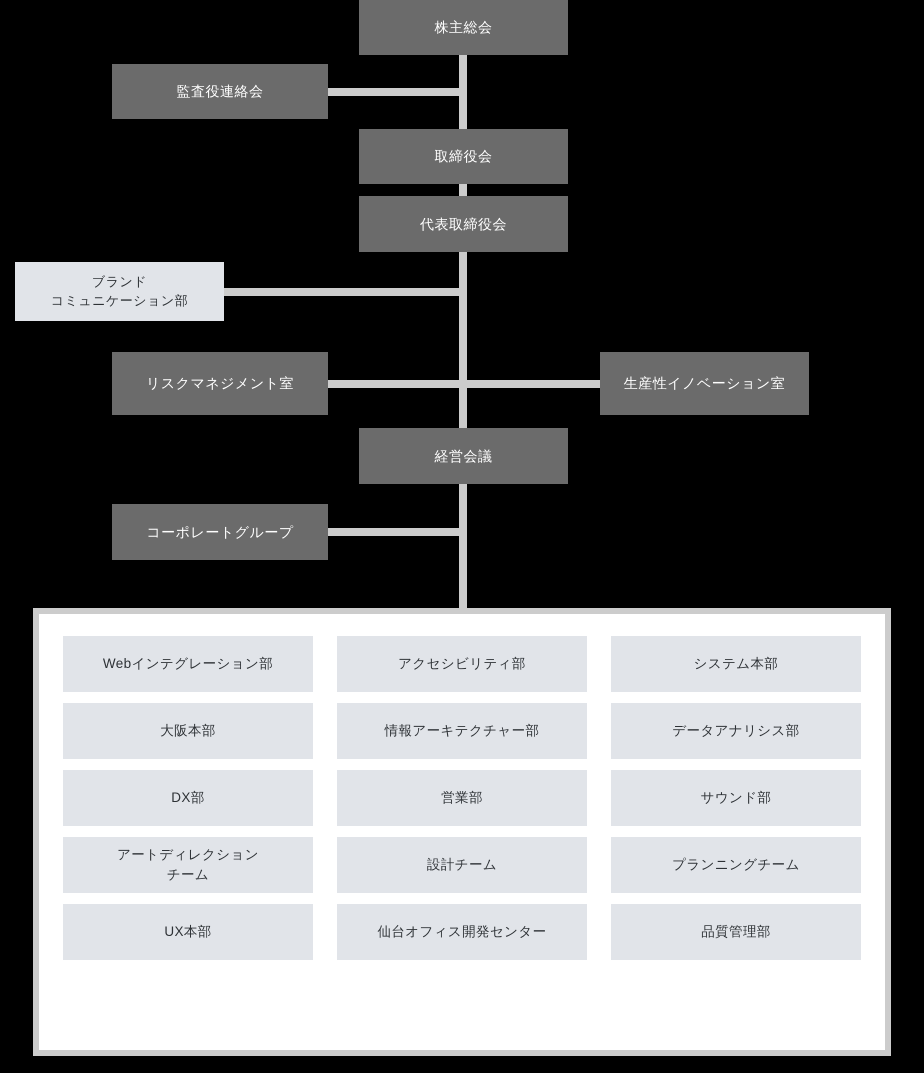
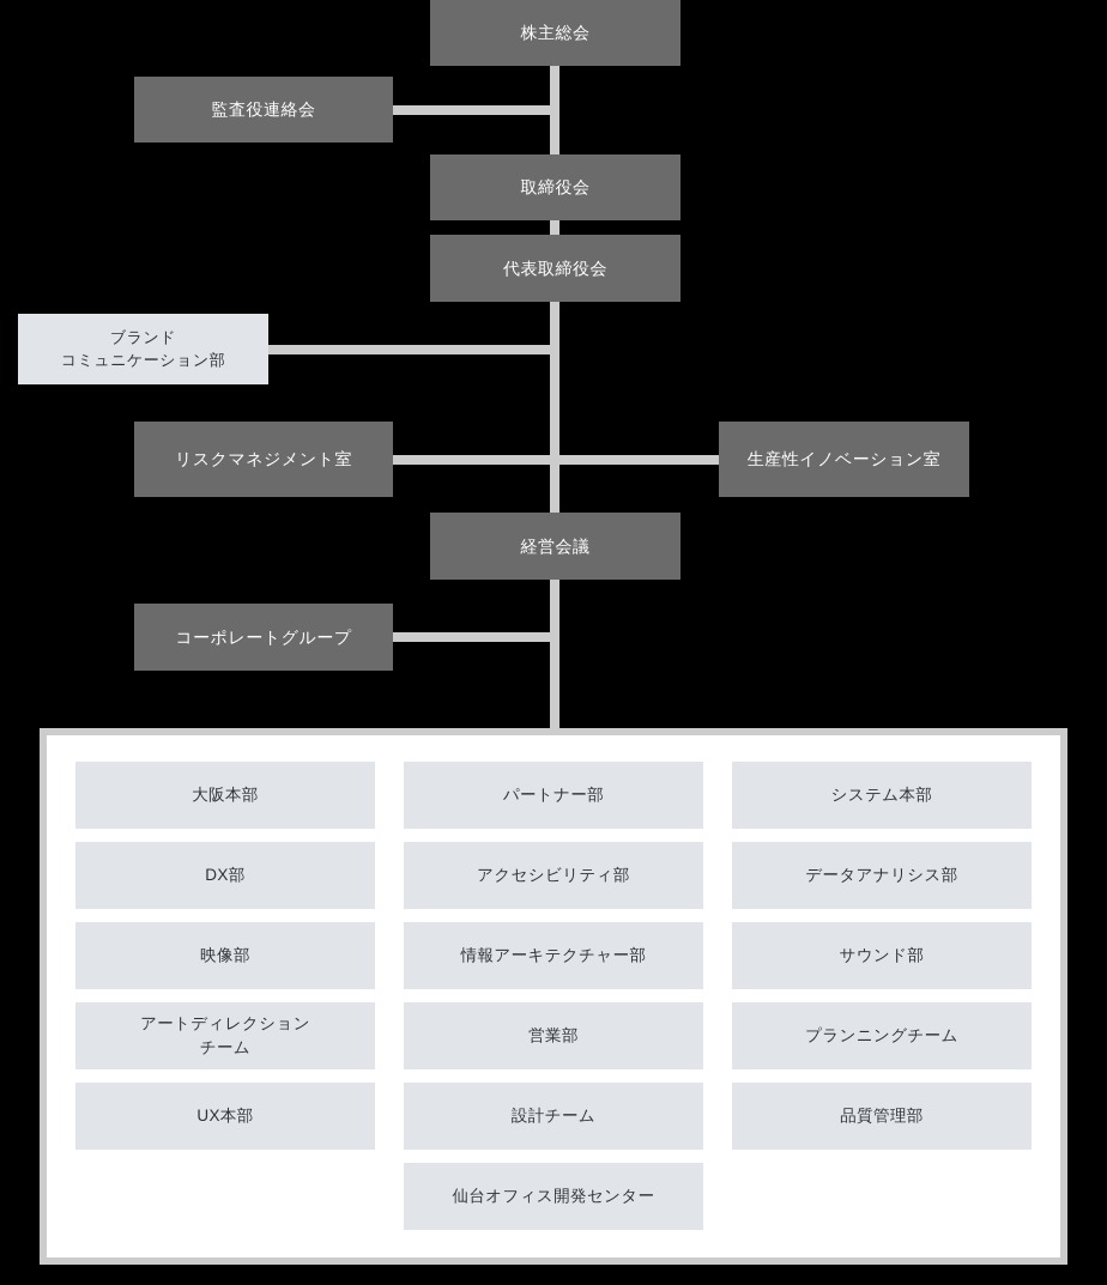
  株主総会
  監査役連絡会
  取締役会
  代表取締役会
  ブランド
  コミュニケーション部
  リスクマネジメント室
  生産性イノベーション室
  経営会議
  コーポレートグループ
- Webインテグレーション部
  大阪本部
  DX部
+ 映像部
  アートディレクション
  チーム
  UX本部
+ パートナー部
  アクセシビリティ部
  情報アーキテクチャー部
  営業部
  設計チーム
  仙台オフィス開発センター
  システム本部
  データアナリシス部
  サウンド部
  プランニングチーム
  品質管理部
